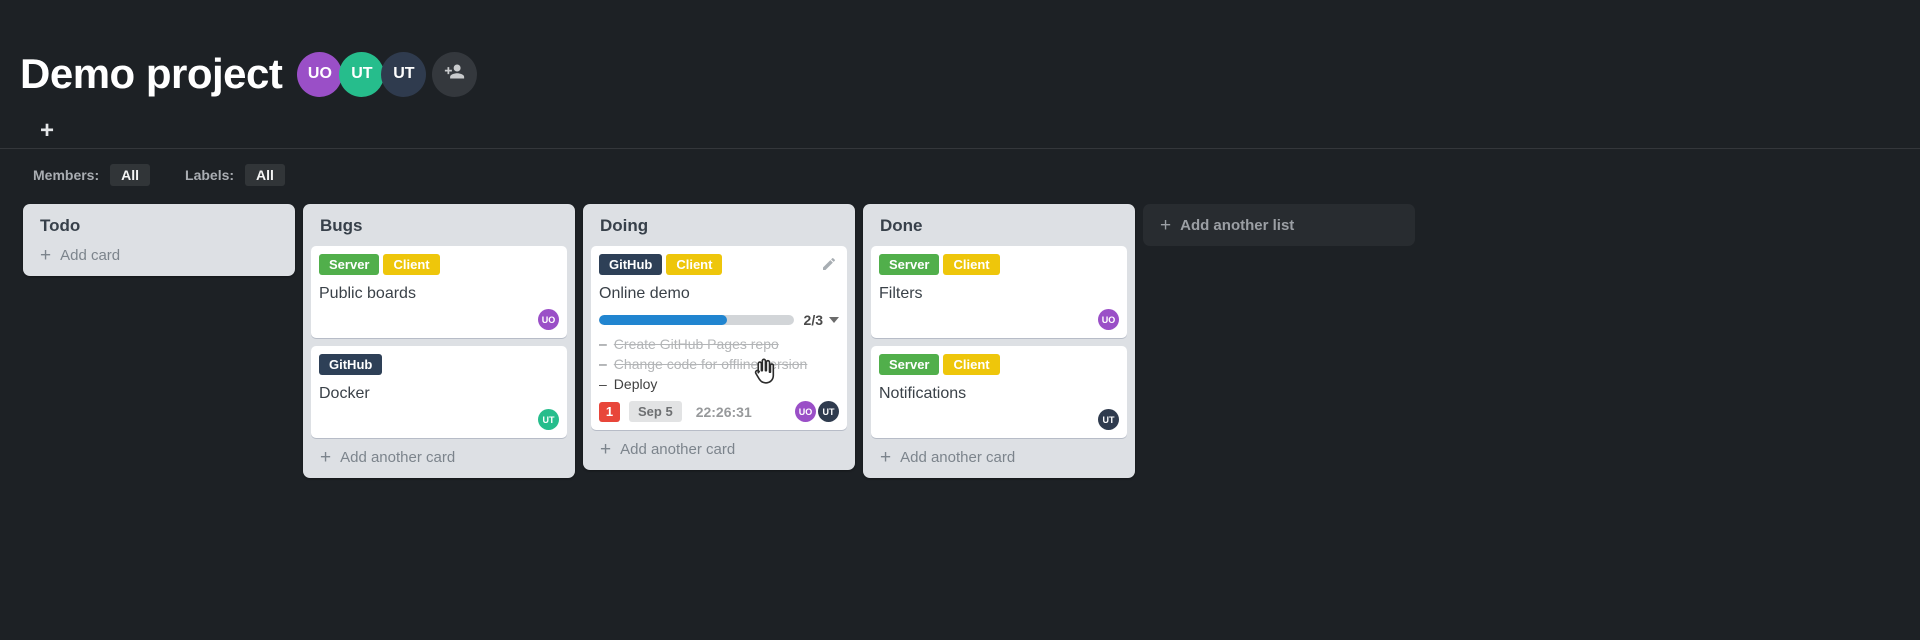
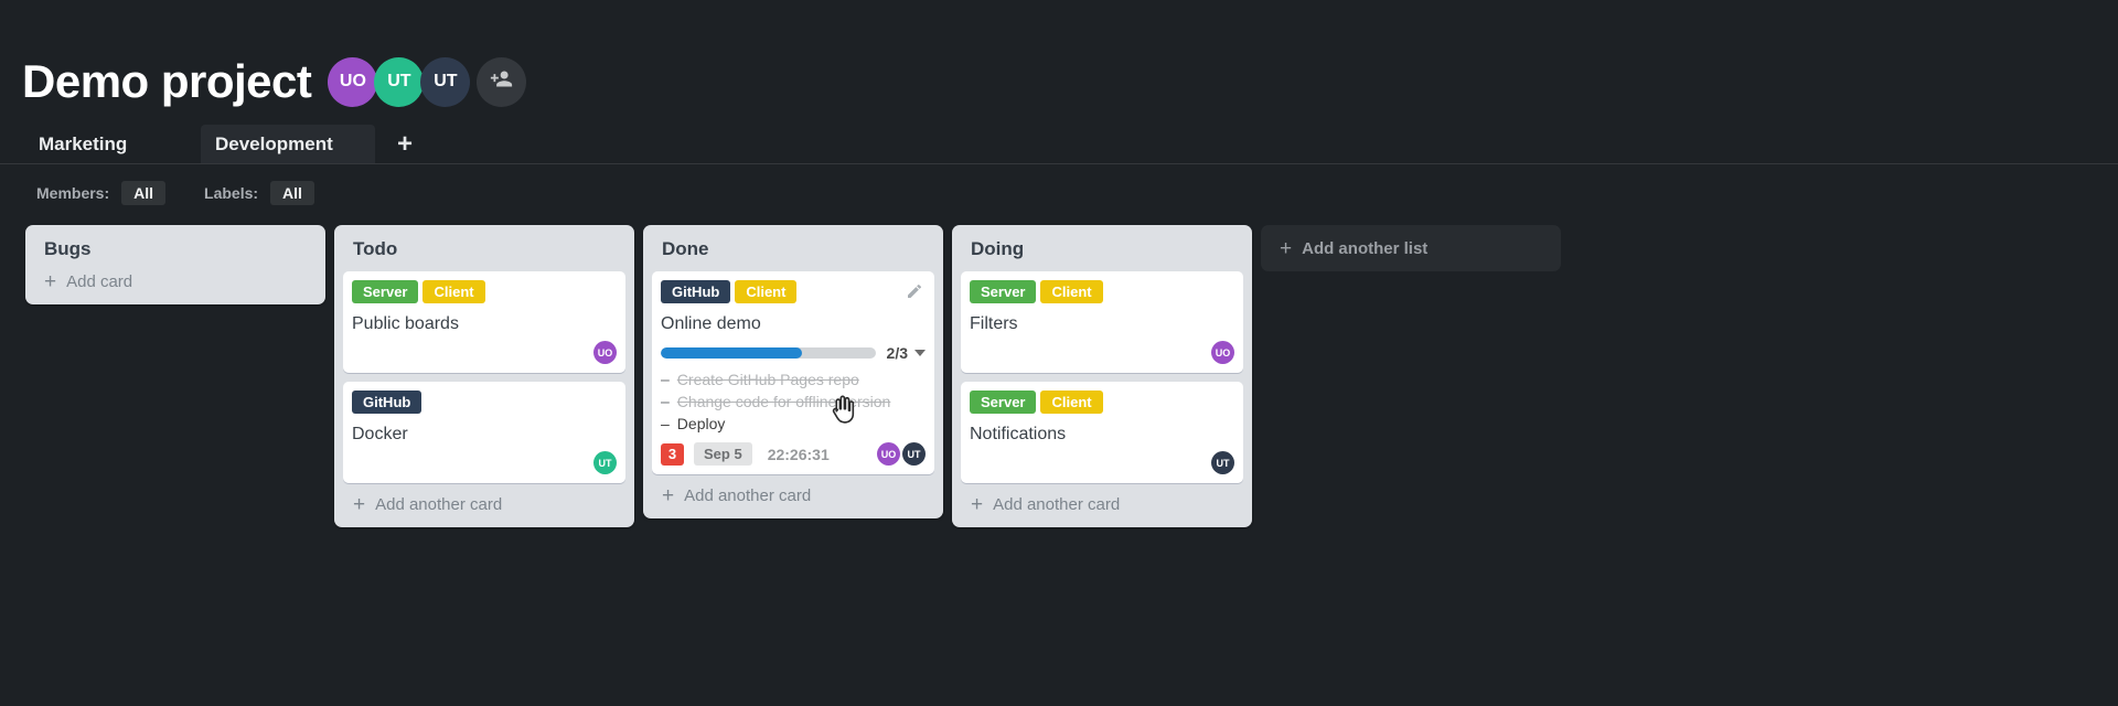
  Demo project
  UO
  UT
  UT
+ Marketing
+ Development
  +
  Members:
  All
  Labels:
  All
- Todo
+ Bugs
  +
  Add card
- Bugs
+ Todo
  Server
  Client
  Public boards
  UO
  GitHub
  Docker
  UT
  +
  Add another card
- Doing
+ Done
  GitHub
  Client
  Online demo
  2/3
  –
  Create GitHub Pages repo
  –
  Change code for offlinersion
  –
  Deploy
- 1
+ 3
  Sep 5
  22:26:31
  UO
  UT
  +
  Add another card
- Done
+ Doing
  Server
  Client
  Filters
  UO
  Server
  Client
  Notifications
  UT
  +
  Add another card
  +
  Add another list
